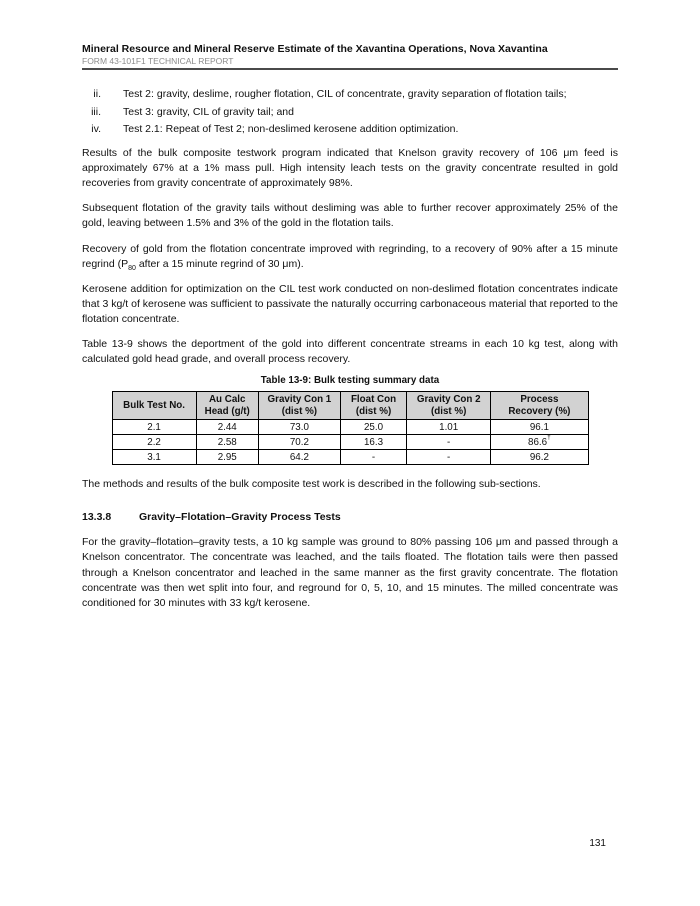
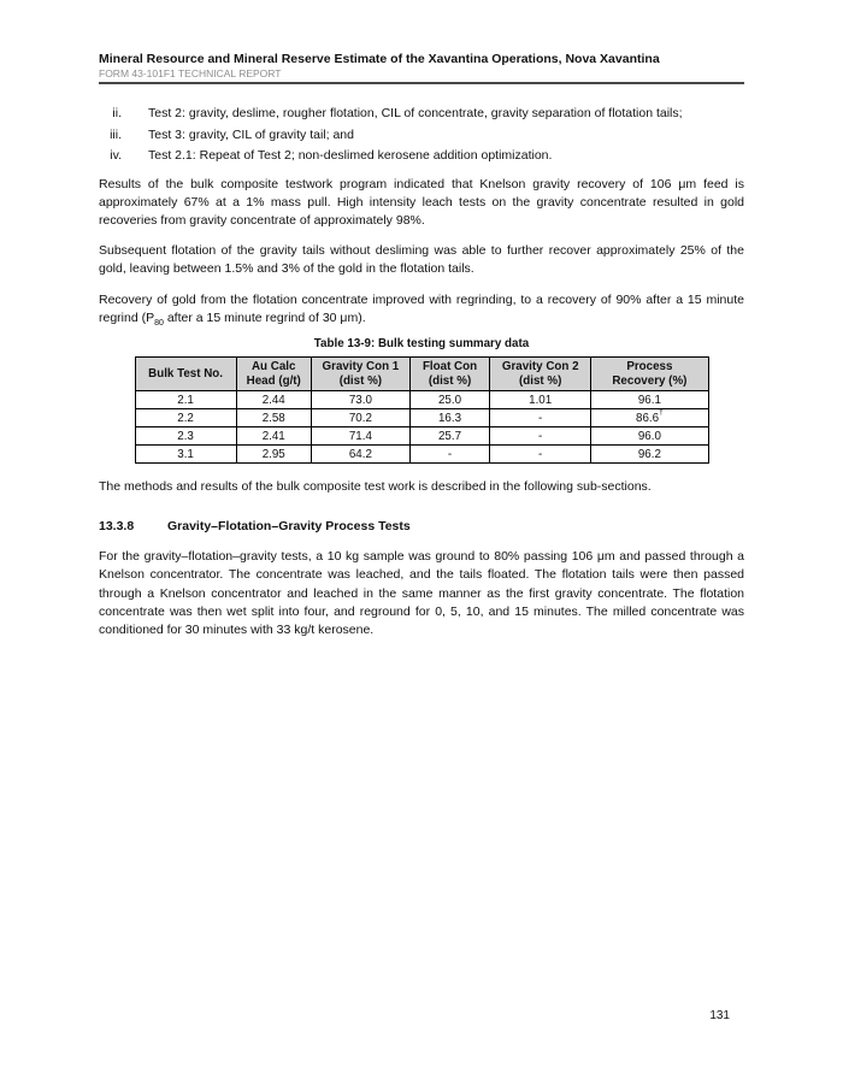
  Mineral Resource and Mineral Reserve Estimate of the Xavantina Operations, Nova Xavantina
  FORM 43-101F1 TECHNICAL REPORT
  ii.
  Test 2: gravity, deslime, rougher flotation, CIL of concentrate, gravity separation of flotation tails;
  iii.
  Test 3: gravity, CIL of gravity tail; and
  iv.
  Test 2.1: Repeat of Test 2; non-deslimed kerosene addition optimization.
  Results of the bulk composite testwork program indicated that Knelson gravity recovery of 106 μm feed is approximately 67% at a 1% mass pull. High intensity leach tests on the gravity concentrate resulted in gold recoveries from gravity concentrate of approximately 98%.
  Subsequent flotation of the gravity tails without desliming was able to further recover approximately 25% of the gold, leaving between 1.5% and 3% of the gold in the flotation tails.
  Recovery of gold from the flotation concentrate improved with regrinding, to a recovery of 90% after a 15 minute regrind (P after a 15 minute regrind of 30 μm).
- Kerosene addition for optimization on the CIL test work conducted on non-deslimed flotation concentrates indicate that 3 kg/t of kerosene was sufficient to passivate the naturally occurring carbonaceous material that reported to the flotation concentrate.
- Table 13-9 shows the deportment of the gold into different concentrate streams in each 10 kg test, along with calculated gold head grade, and overall process recovery.
  Table 13-9: Bulk testing summary data
  Bulk Test No.	Au Calc Head (g/t)	Gravity Con 1 (dist %)	Float Con (dist %)	Gravity Con 2 (dist %)	Process Recovery (%)
  2.1	2.44	73.0	25.0	1.01	96.1
  2.2	2.58	70.2	16.3	-	86.6
+ 2.3	2.41	71.4	25.7	-	96.0
  3.1	2.95	64.2	-	-	96.2
  The methods and results of the bulk composite test work is described in the following sub-sections.
  13.3.8
  Gravity–Flotation–Gravity Process Tests
  For the gravity–flotation–gravity tests, a 10 kg sample was ground to 80% passing 106 μm and passed through a Knelson concentrator. The concentrate was leached, and the tails floated. The flotation tails were then passed through a Knelson concentrator and leached in the same manner as the first gravity concentrate. The flotation concentrate was then wet split into four, and reground for 0, 5, 10, and 15 minutes. The milled concentrate was conditioned for 30 minutes with 33 kg/t kerosene.
  131
